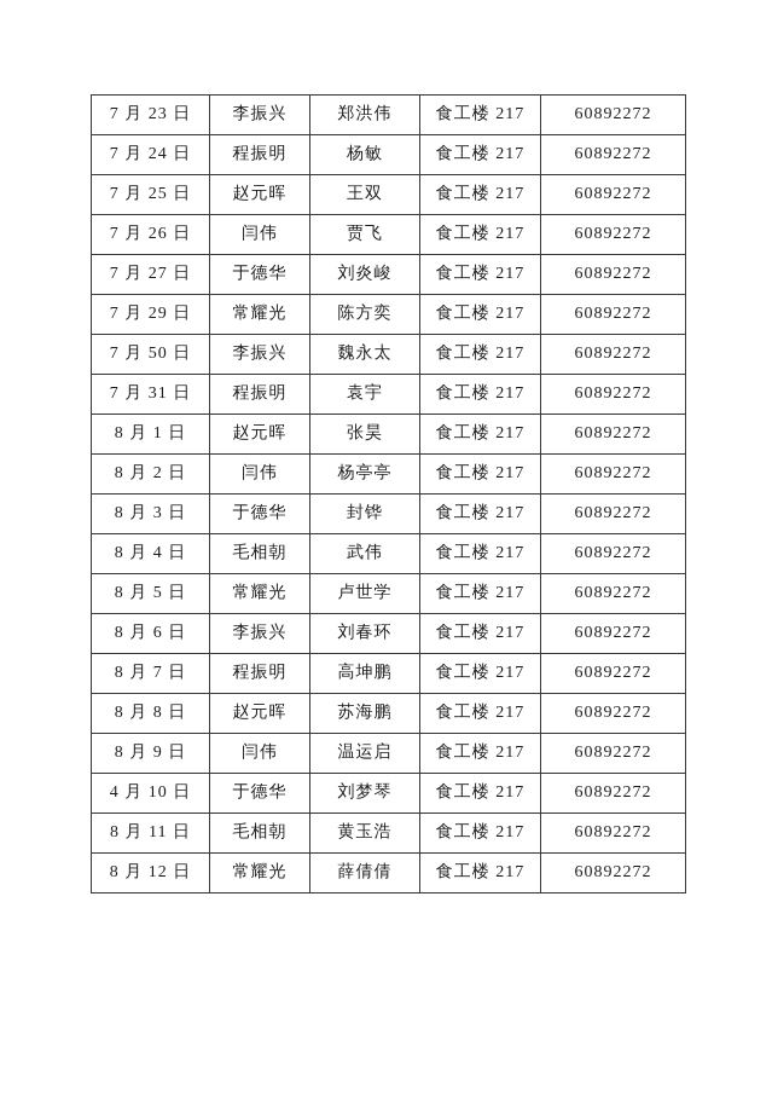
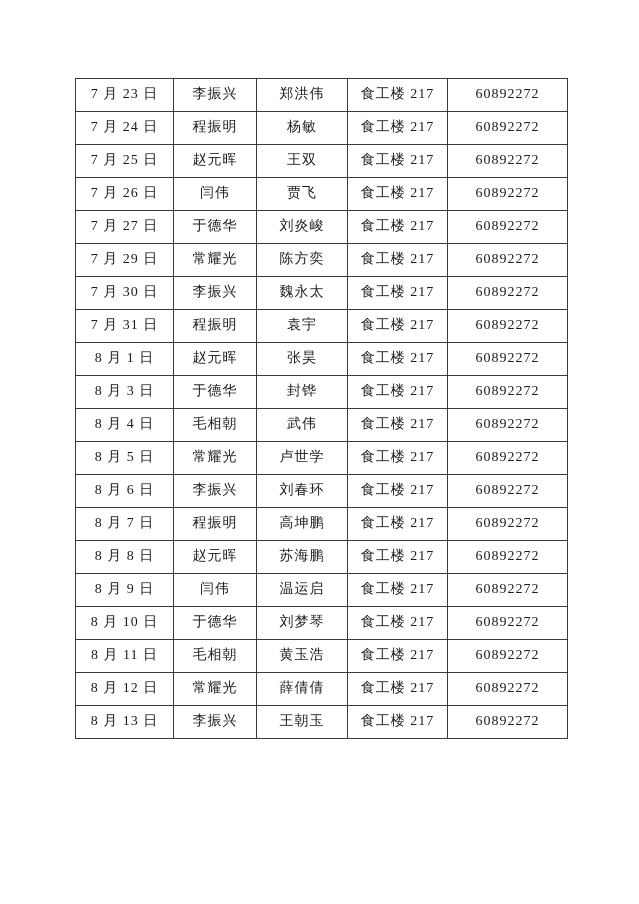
  7 月 23 日	李振兴	郑洪伟	食工楼 217	60892272
  7 月 24 日	程振明	杨敏	食工楼 217	60892272
  7 月 25 日	赵元晖	王双	食工楼 217	60892272
  7 月 26 日	闫伟	贾飞	食工楼 217	60892272
  7 月 27 日	于德华	刘炎峻	食工楼 217	60892272
  7 月 29 日	常耀光	陈方奕	食工楼 217	60892272
- 7 月 50 日	李振兴	魏永太	食工楼 217	60892272
+ 7 月 30 日	李振兴	魏永太	食工楼 217	60892272
  7 月 31 日	程振明	袁宇	食工楼 217	60892272
  8 月 1 日	赵元晖	张昊	食工楼 217	60892272
- 8 月 2 日	闫伟	杨亭亭	食工楼 217	60892272
  8 月 3 日	于德华	封铧	食工楼 217	60892272
  8 月 4 日	毛相朝	武伟	食工楼 217	60892272
  8 月 5 日	常耀光	卢世学	食工楼 217	60892272
  8 月 6 日	李振兴	刘春环	食工楼 217	60892272
  8 月 7 日	程振明	高坤鹏	食工楼 217	60892272
  8 月 8 日	赵元晖	苏海鹏	食工楼 217	60892272
  8 月 9 日	闫伟	温运启	食工楼 217	60892272
- 4 月 10 日	于德华	刘梦琴	食工楼 217	60892272
+ 8 月 10 日	于德华	刘梦琴	食工楼 217	60892272
  8 月 11 日	毛相朝	黄玉浩	食工楼 217	60892272
  8 月 12 日	常耀光	薛倩倩	食工楼 217	60892272
+ 8 月 13 日	李振兴	王朝玉	食工楼 217	60892272
